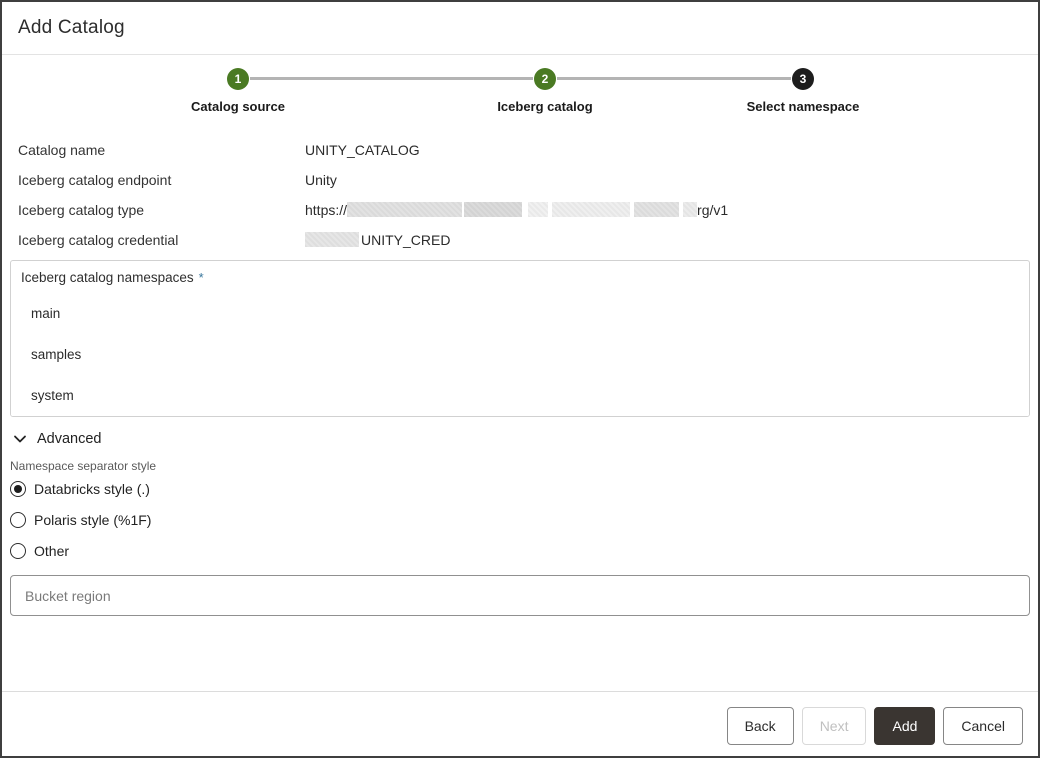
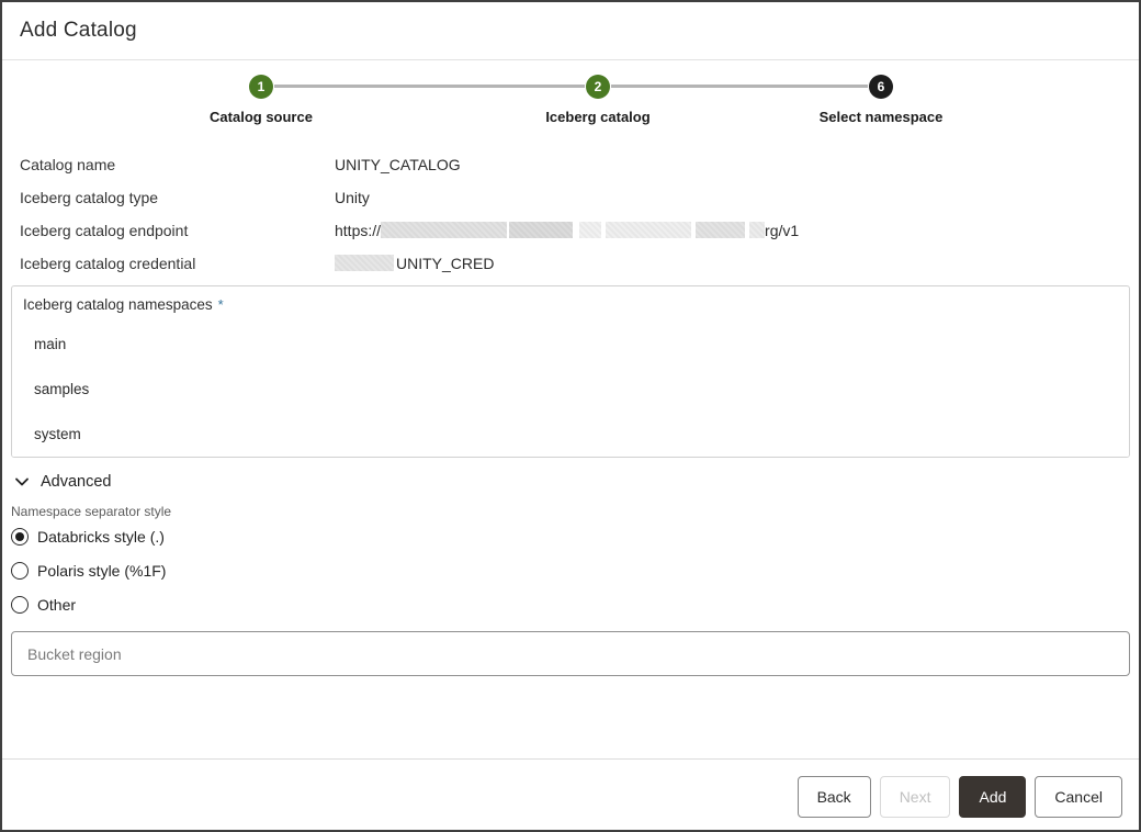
  Add Catalog
  1
  2
- 3
+ 6
  Catalog source
  Iceberg catalog
  Select namespace
  Catalog name
  UNITY_CATALOG
- Iceberg catalog endpoint
+ Iceberg catalog type
  Unity
- Iceberg catalog type
+ Iceberg catalog endpoint
  https:// rg/v1
  Iceberg catalog credential
  UNITY_CRED
  Iceberg catalog namespaces
  *
  main
  samples
  system
  Advanced
  Namespace separator style
  Databricks style (.)
  Polaris style (%1F)
  Other
  Bucket region
  Back
  Next
  Add
  Cancel
